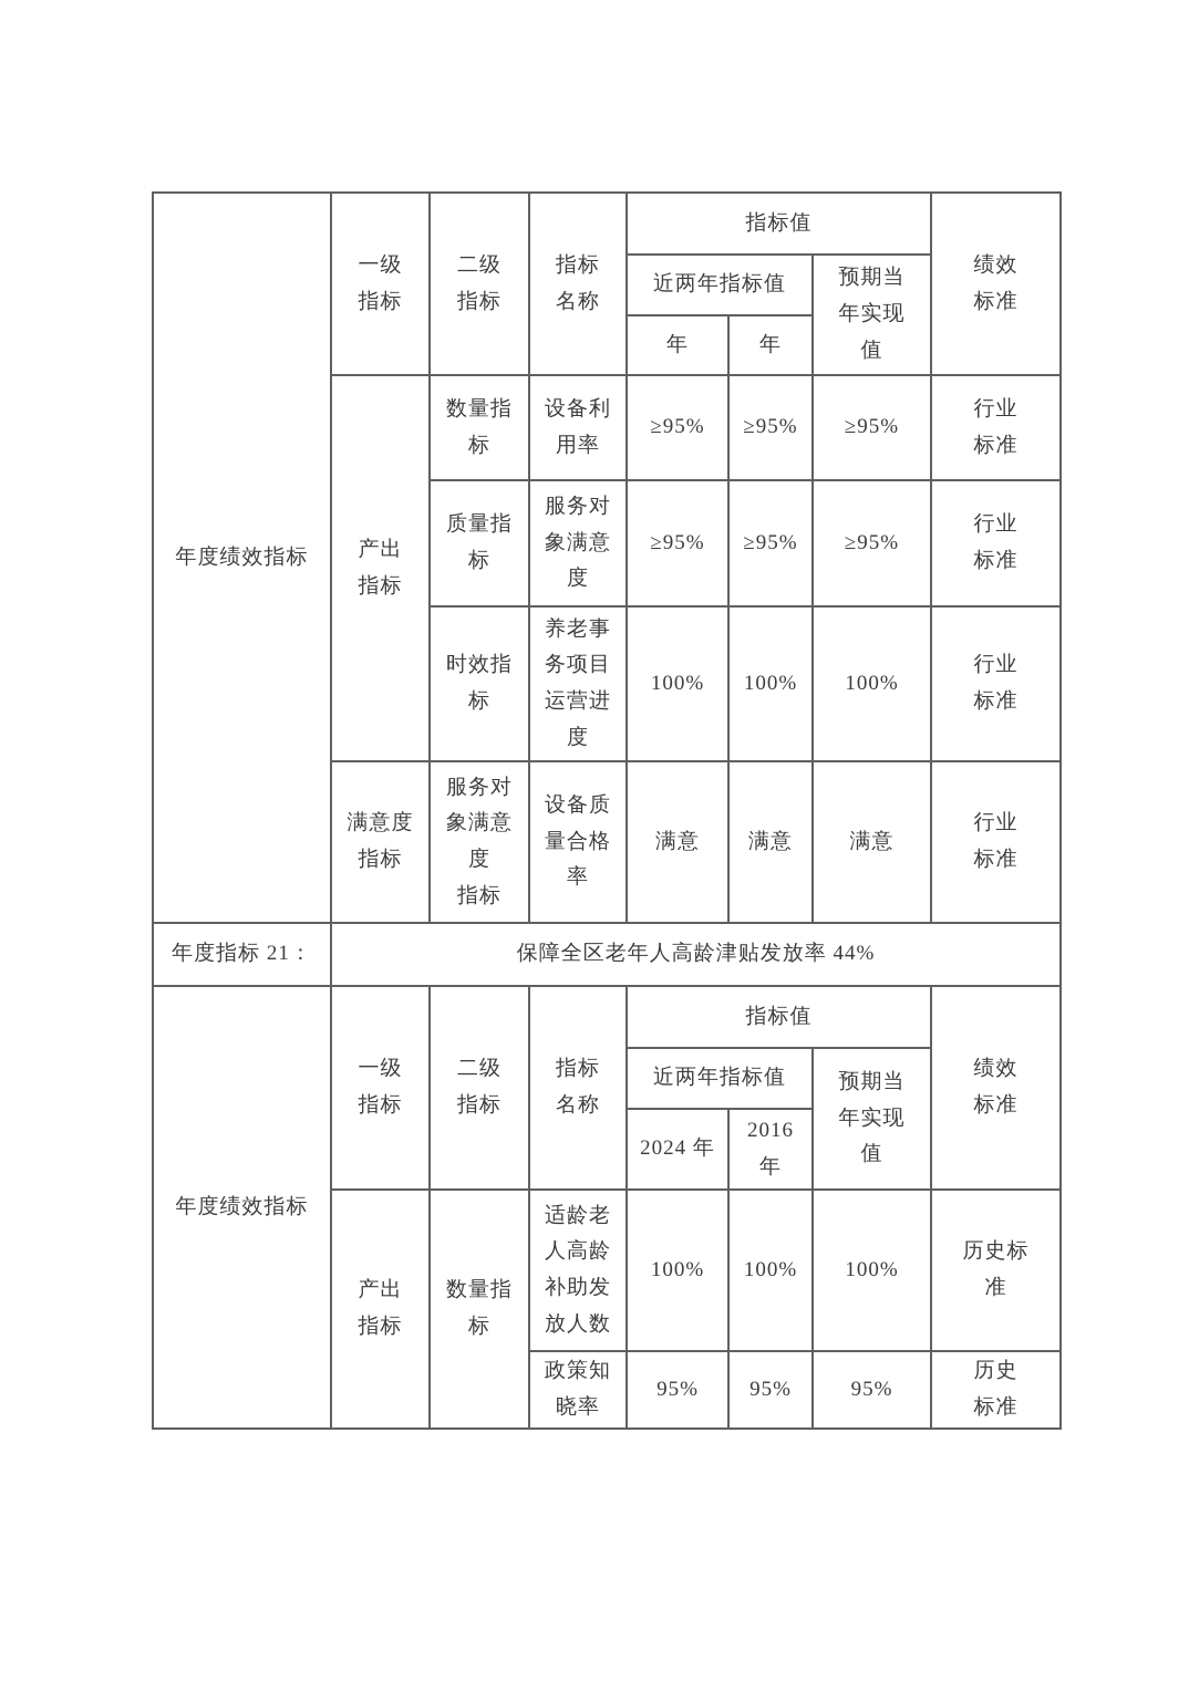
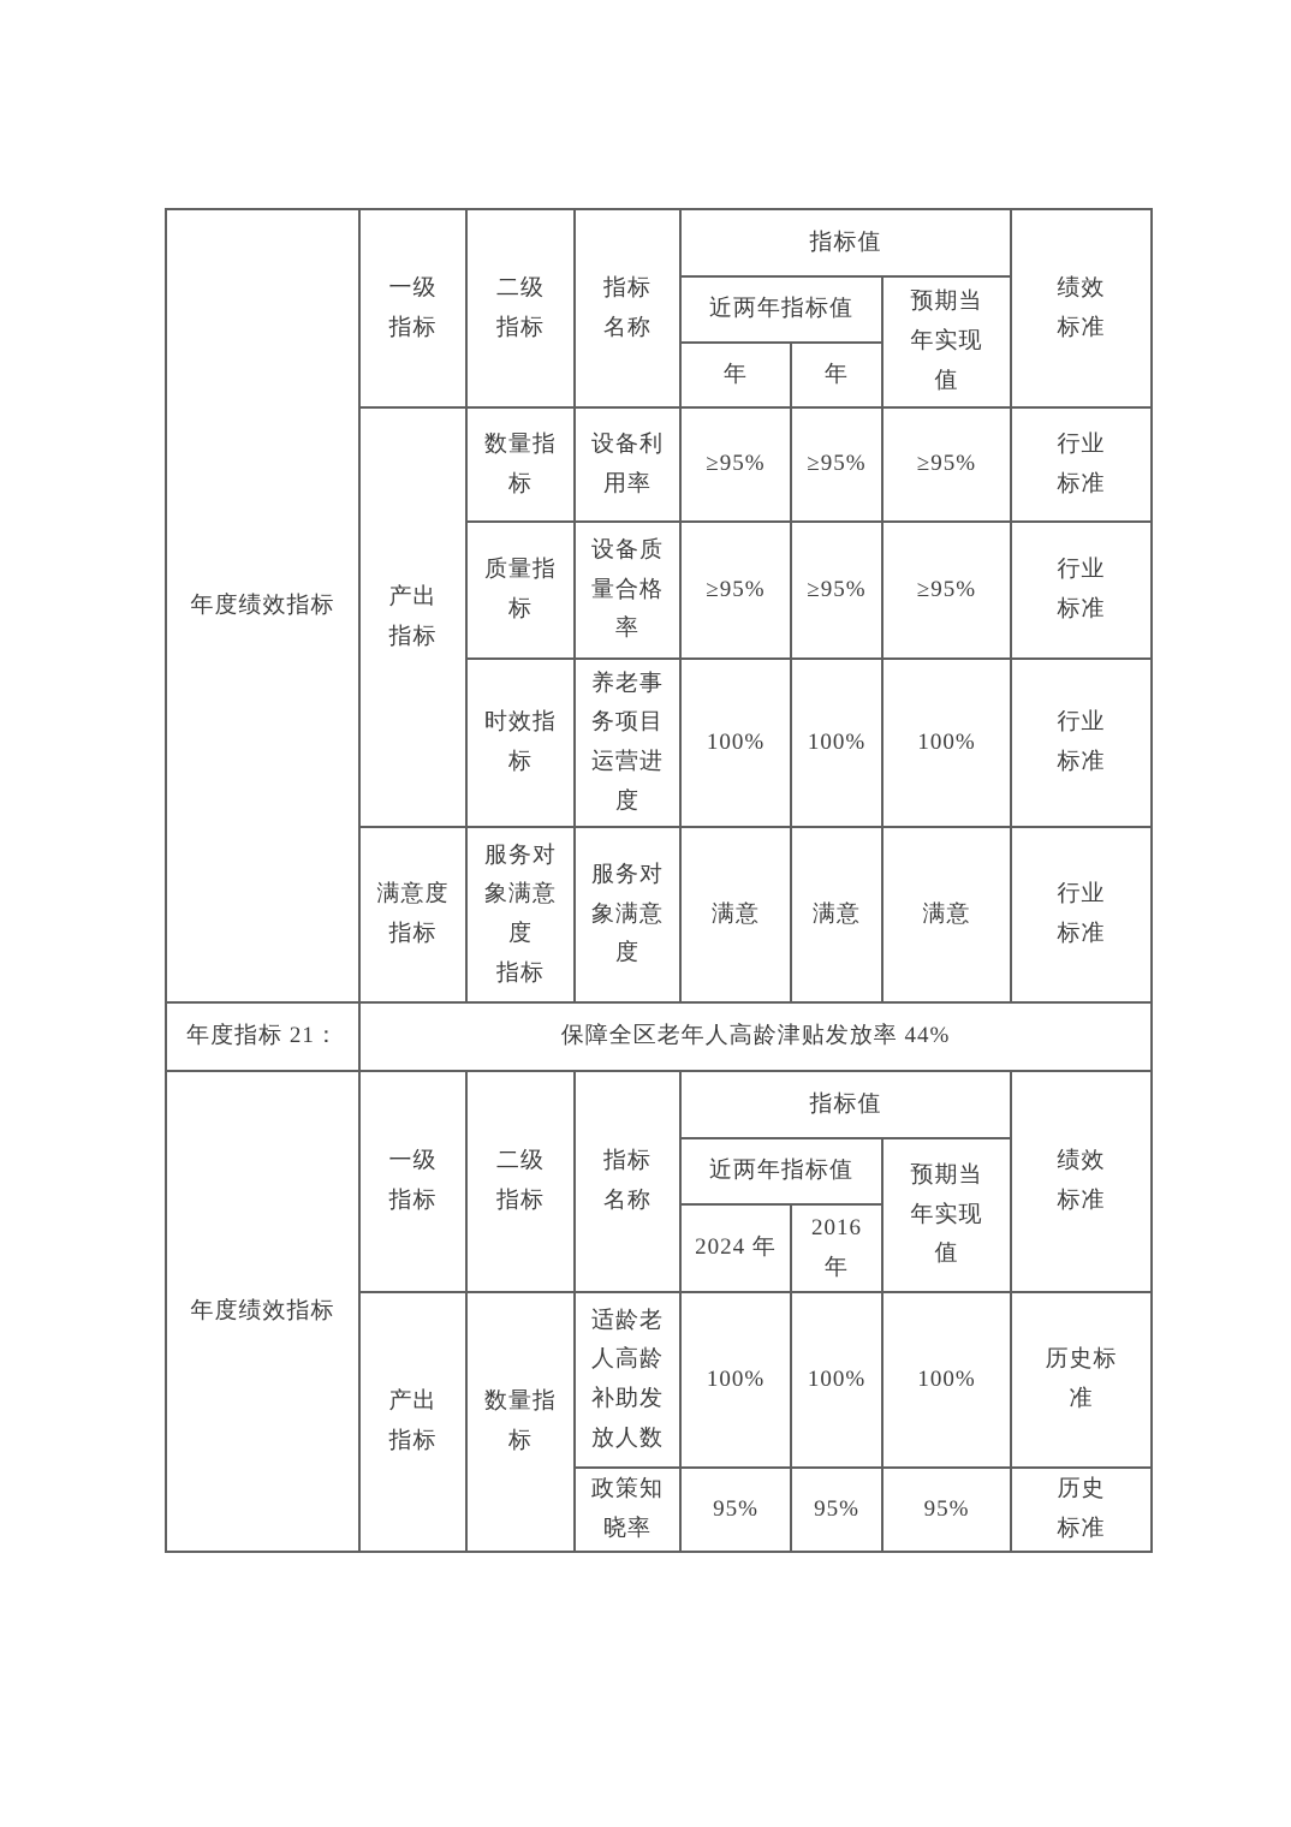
  年度绩效指标	一级 指标	二级 指标	指标 名称	指标值	绩效 标准
  近两年指标值	预期当 年实现 值
  年	年
  产出 指标	数量指 标	设备利 用率	≥95%	≥95%	≥95%	行业 标准
- 质量指 标	服务对 象满意 度	≥95%	≥95%	≥95%	行业 标准
+ 质量指 标	设备质 量合格 率	≥95%	≥95%	≥95%	行业 标准
  时效指 标	养老事 务项目 运营进 度	100%	100%	100%	行业 标准
- 满意度 指标	服务对 象满意 度 指标	设备质 量合格 率	满意	满意	满意	行业 标准
+ 满意度 指标	服务对 象满意 度 指标	服务对 象满意 度	满意	满意	满意	行业 标准
  年度指标 21：	保障全区老年人高龄津贴发放率 44%
  年度绩效指标	一级 指标	二级 指标	指标 名称	指标值	绩效 标准
  近两年指标值	预期当 年实现 值
  2024 年	2016 年
  产出 指标	数量指 标	适龄老 人高龄 补助发 放人数	100%	100%	100%	历史标 准
  政策知 晓率	95%	95%	95%	历史 标准
